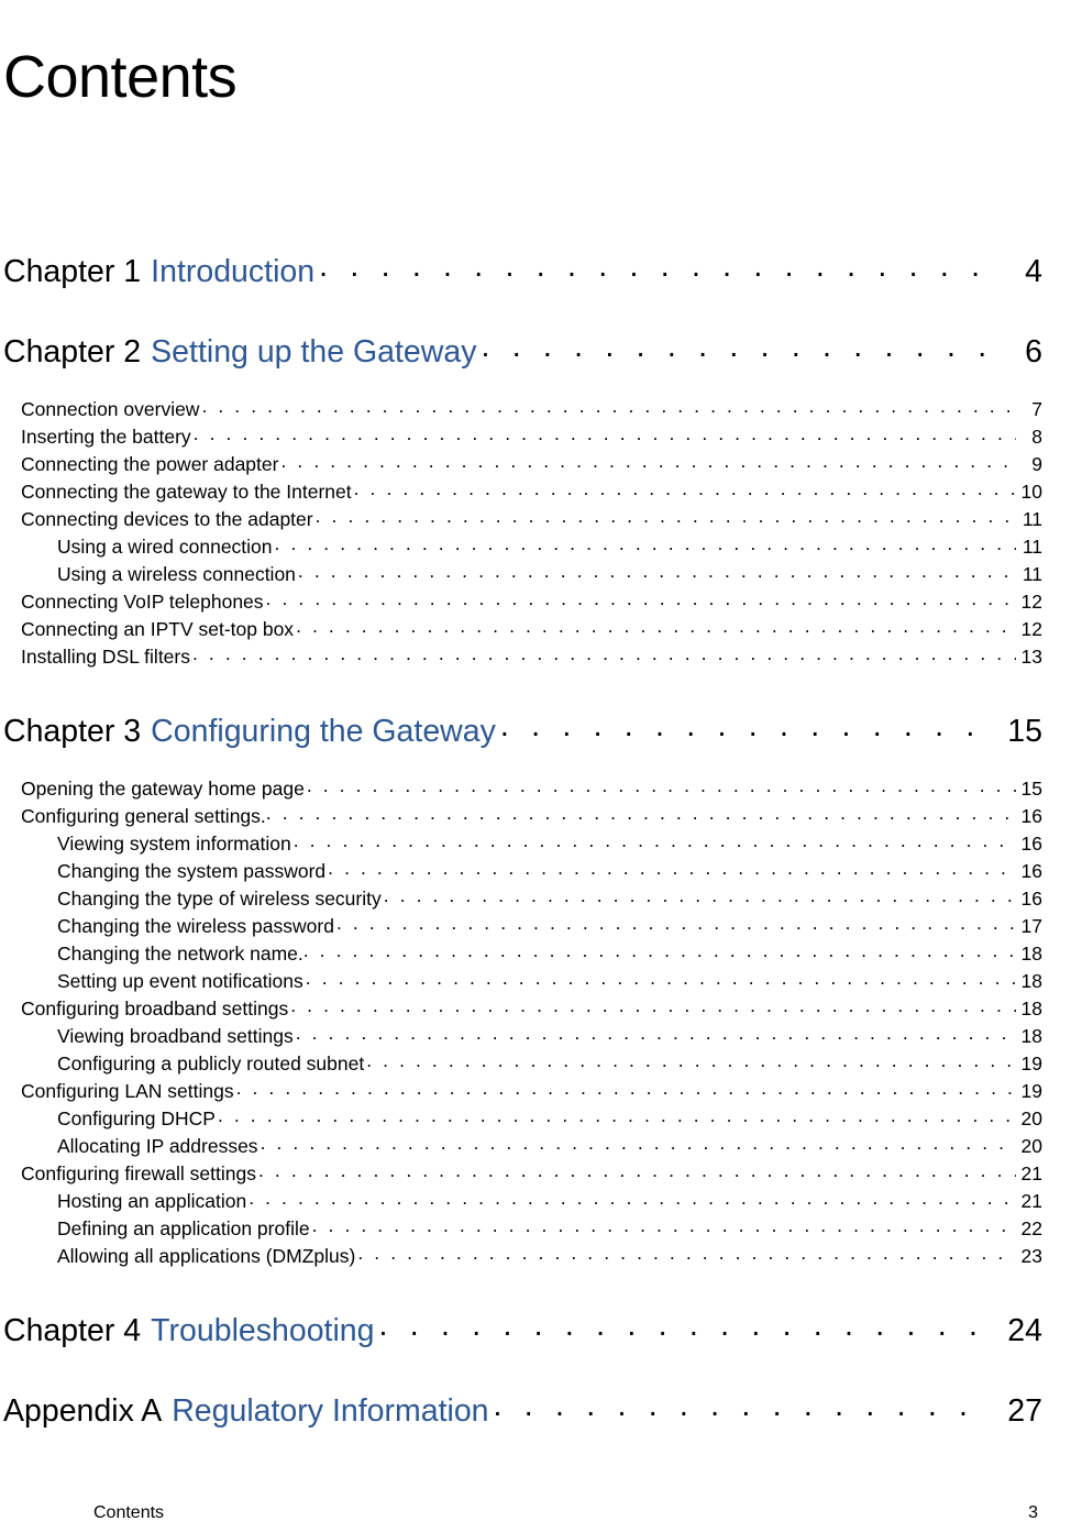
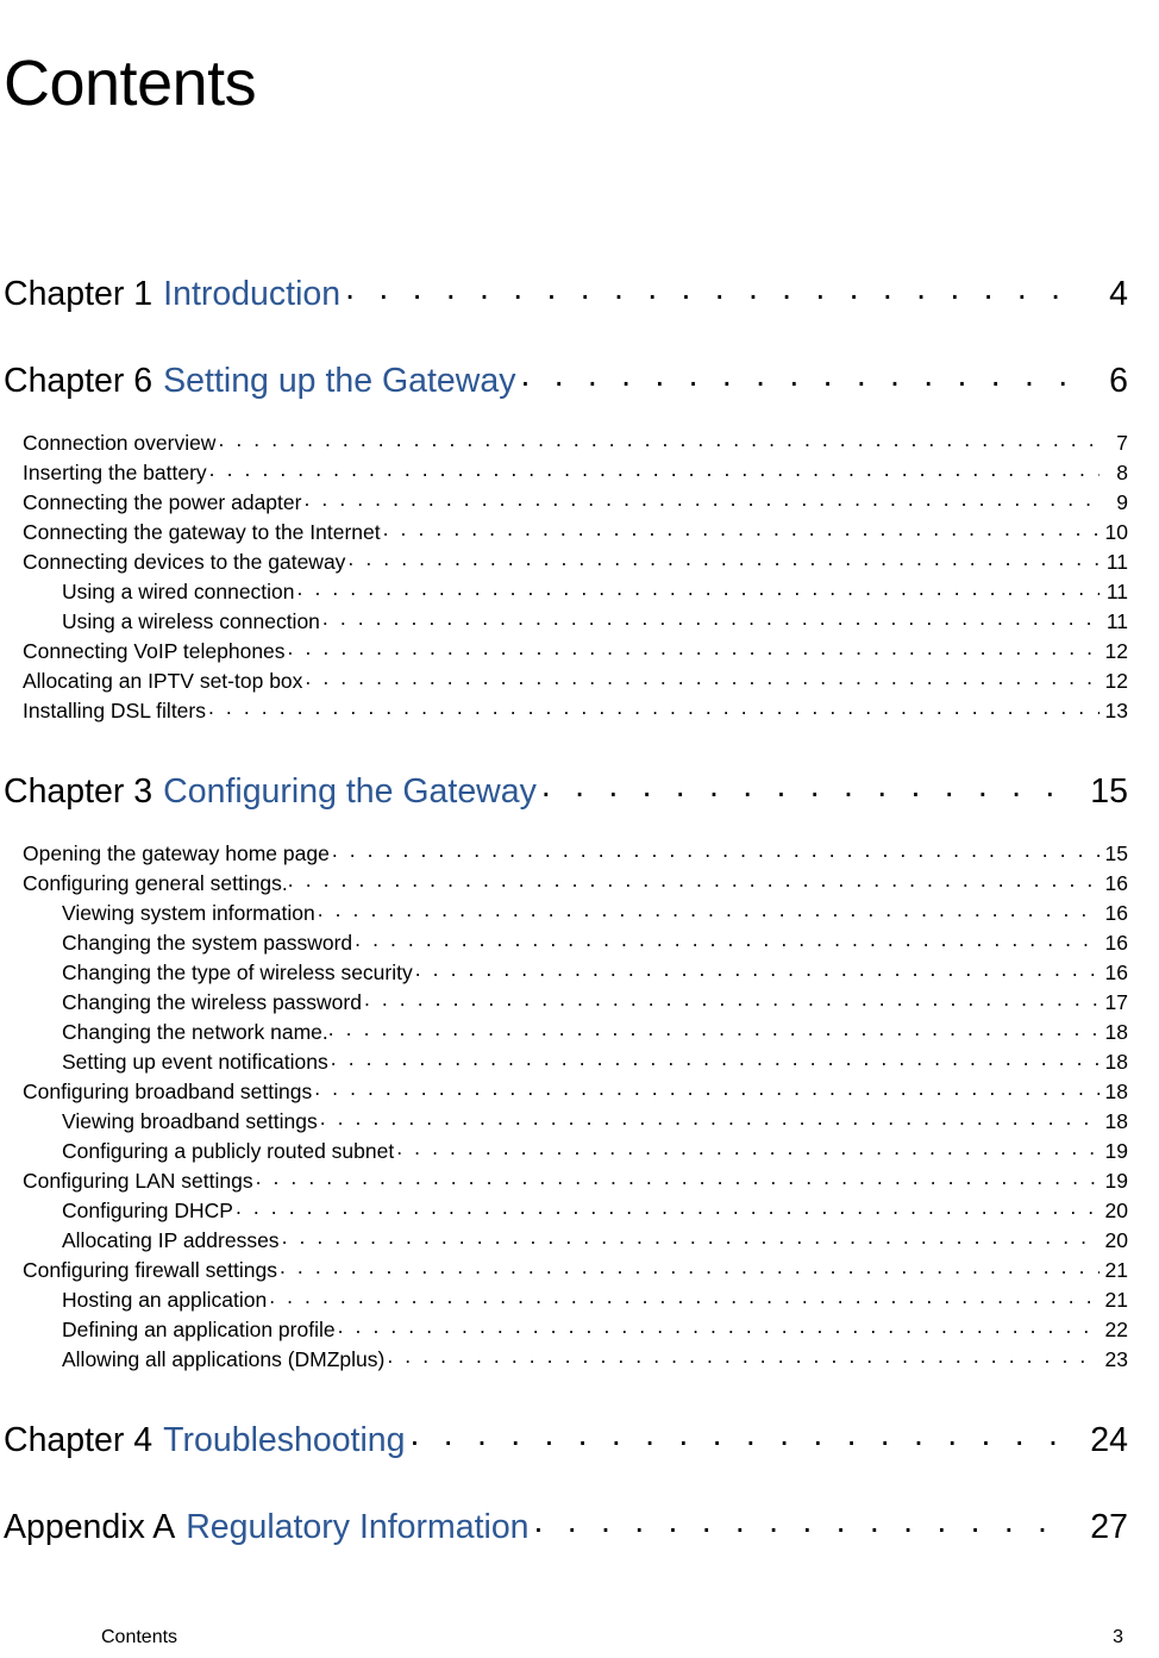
  Contents
  Chapter 1
  Introduction
  4
- Chapter 2
+ Chapter 6
  Setting up the Gateway
  6
  Connection overview
  7
  Inserting the battery
  8
  Connecting the power adapter
  9
  Connecting the gateway to the Internet
  10
- Connecting devices to the adapter
+ Connecting devices to the gateway
  11
  Using a wired connection
  11
  Using a wireless connection
  11
  Connecting VoIP telephones
  12
- Connecting an IPTV set-top box
+ Allocating an IPTV set-top box
  12
  Installing DSL filters
  13
  Chapter 3
  Configuring the Gateway
  15
  Opening the gateway home page
  15
  Configuring general settings.
  16
  Viewing system information
  16
  Changing the system password
  16
  Changing the type of wireless security
  16
  Changing the wireless password
  17
  Changing the network name.
  18
  Setting up event notifications
  18
  Configuring broadband settings
  18
  Viewing broadband settings
  18
  Configuring a publicly routed subnet
  19
  Configuring LAN settings
  19
  Configuring DHCP
  20
  Allocating IP addresses
  20
  Configuring firewall settings
  21
  Hosting an application
  21
  Defining an application profile
  22
  Allowing all applications (DMZplus)
  23
  Chapter 4
  Troubleshooting
  24
  Appendix A
  Regulatory Information
  27
  Contents
  3
